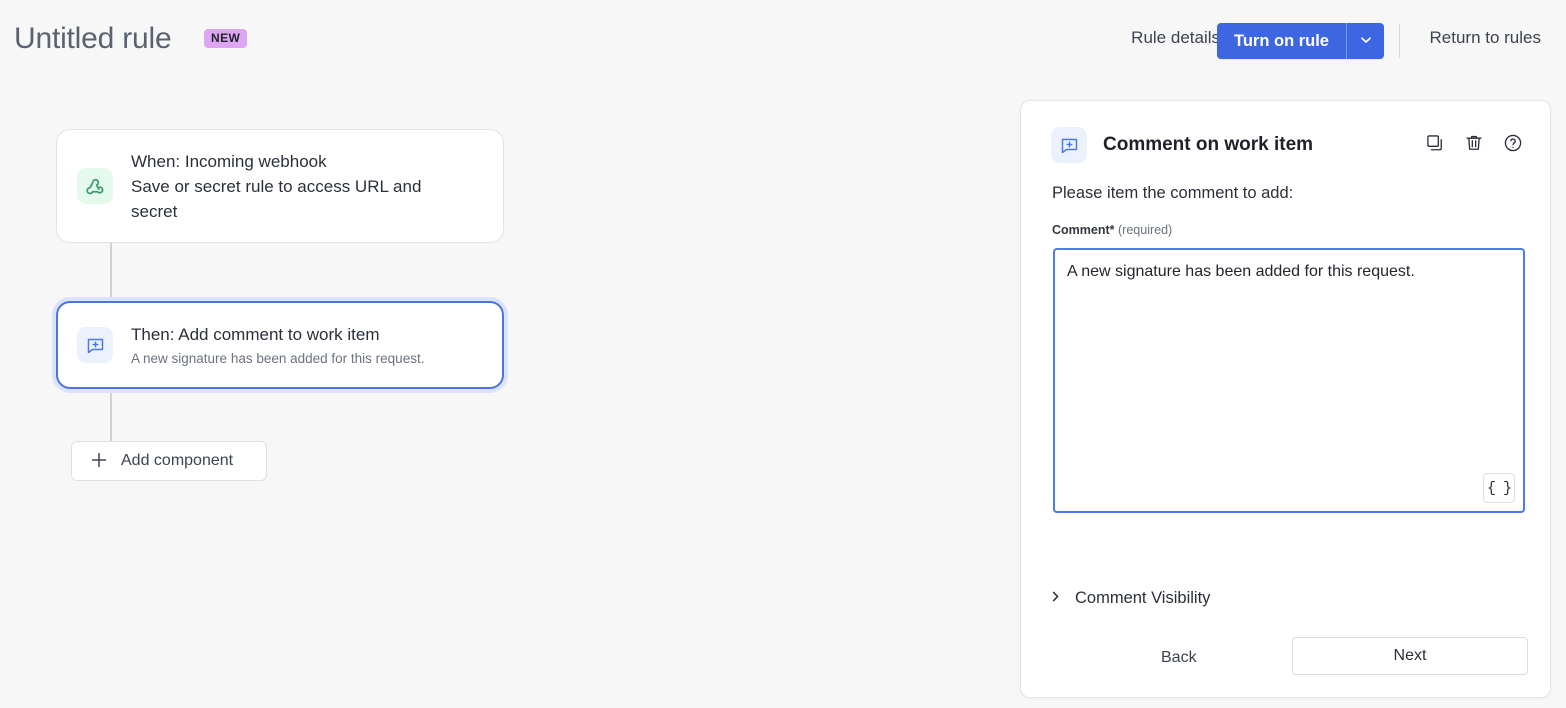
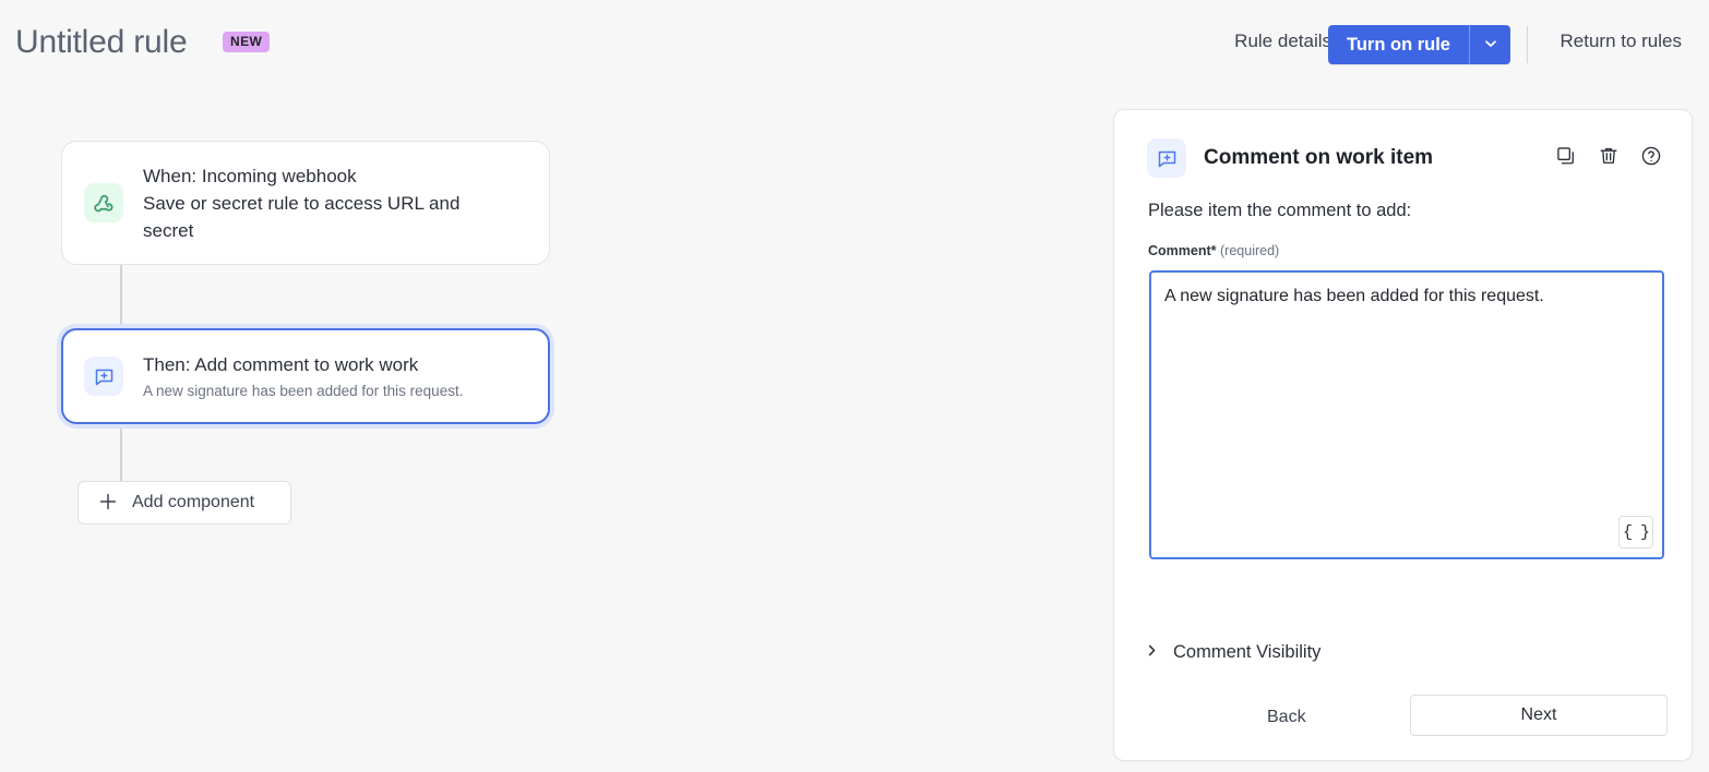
  Untitled rule
  NEW
  Rule details
  Turn on rule
  Return to rules
  When: Incoming webhook
  Save or secret rule to access URL and secret
- Then: Add comment to work item
+ Then: Add comment to work work
  A new signature has been added for this request.
  Add component
  Comment on work item
  Please item the comment to add:
  Comment* (required)
  A new signature has been added for this request.
  { }
  Comment Visibility
  Back
  Next
